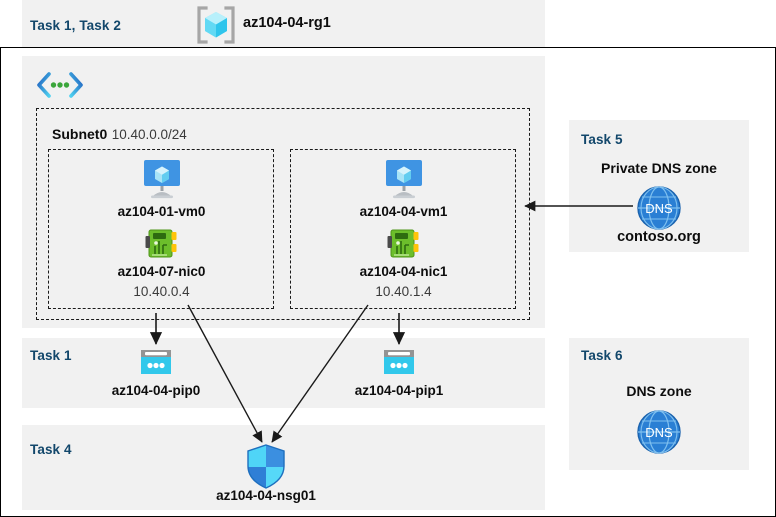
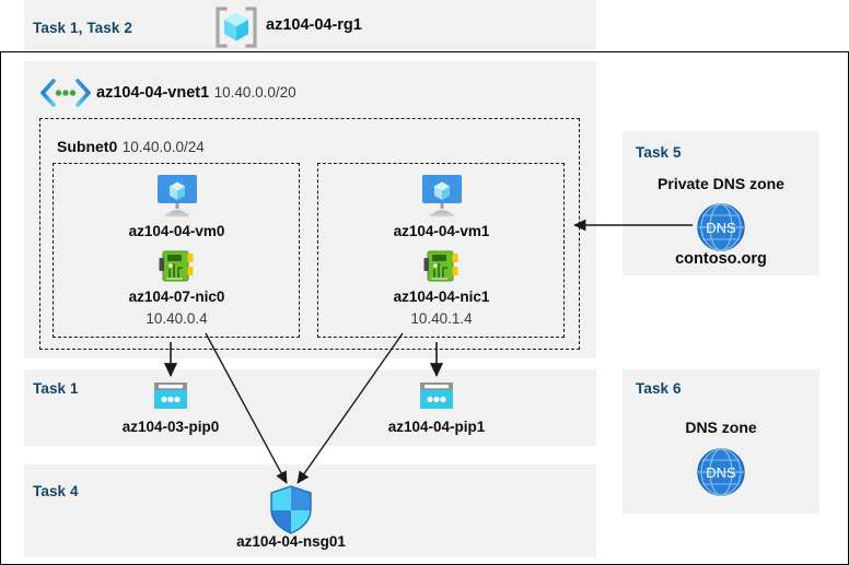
  Task 1, Task 2
  az104-04-rg1
+ az104-04-vnet1 10.40.0.0/20
  Subnet0 10.40.0.0/24
- az104-01-vm0
+ az104-04-vm0
  az104-07-nic0
  10.40.0.4
  az104-04-vm1
  az104-04-nic1
  10.40.1.4
  Task 1
- az104-04-pip0
+ az104-03-pip0
  az104-04-pip1
  Task 4
  az104-04-nsg01
  Task 5
  Private DNS zone
  DNS
  contoso.org
  Task 6
  DNS zone
  DNS
